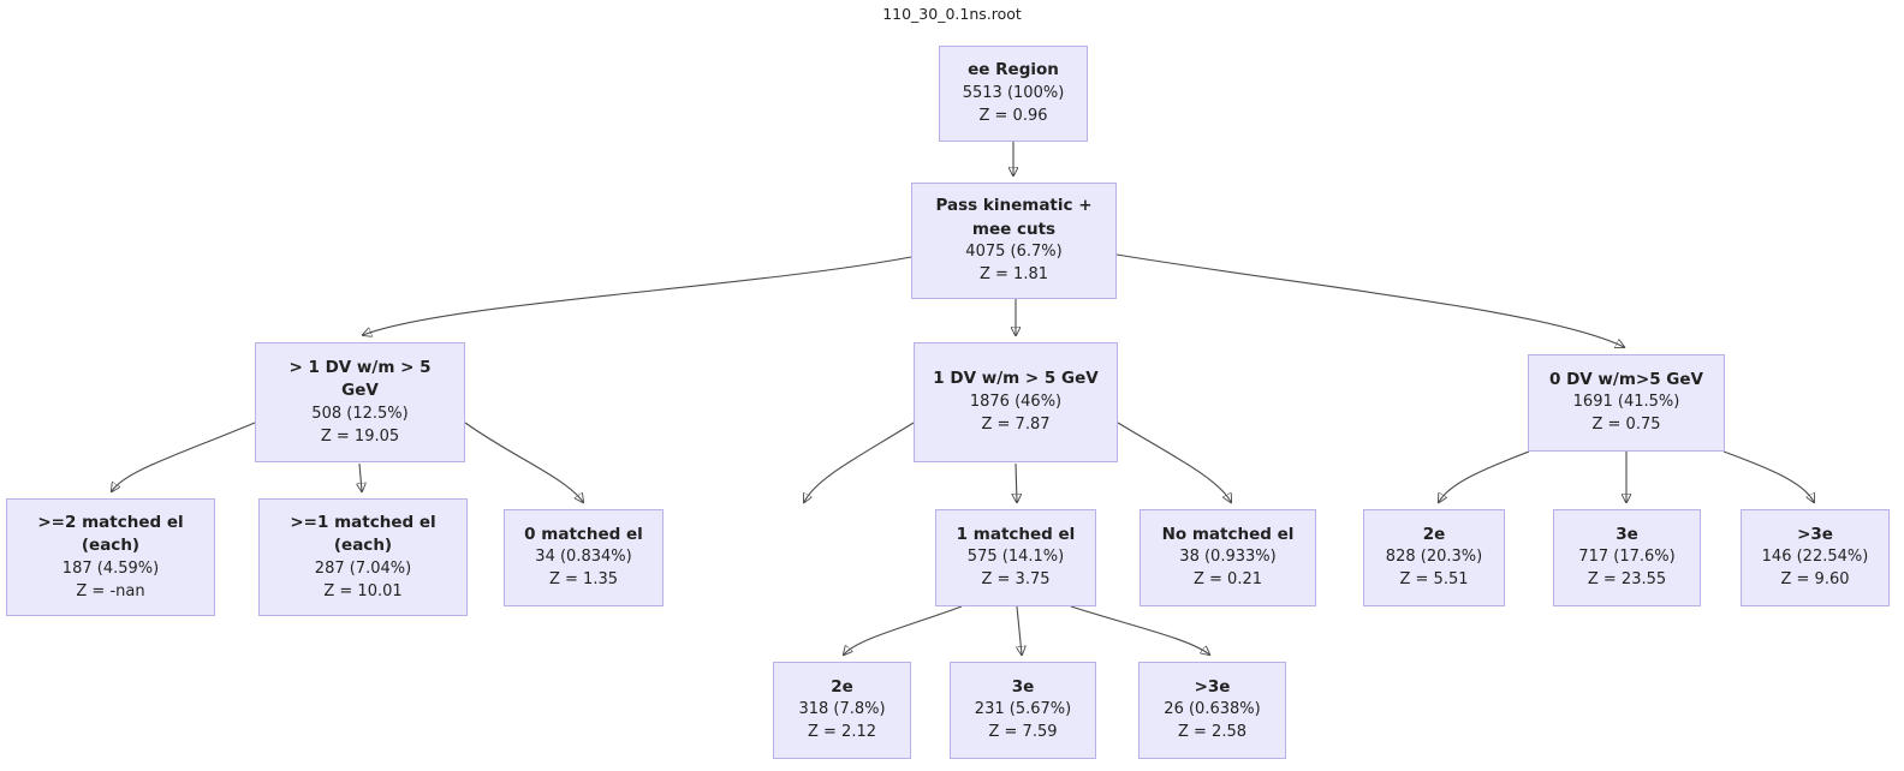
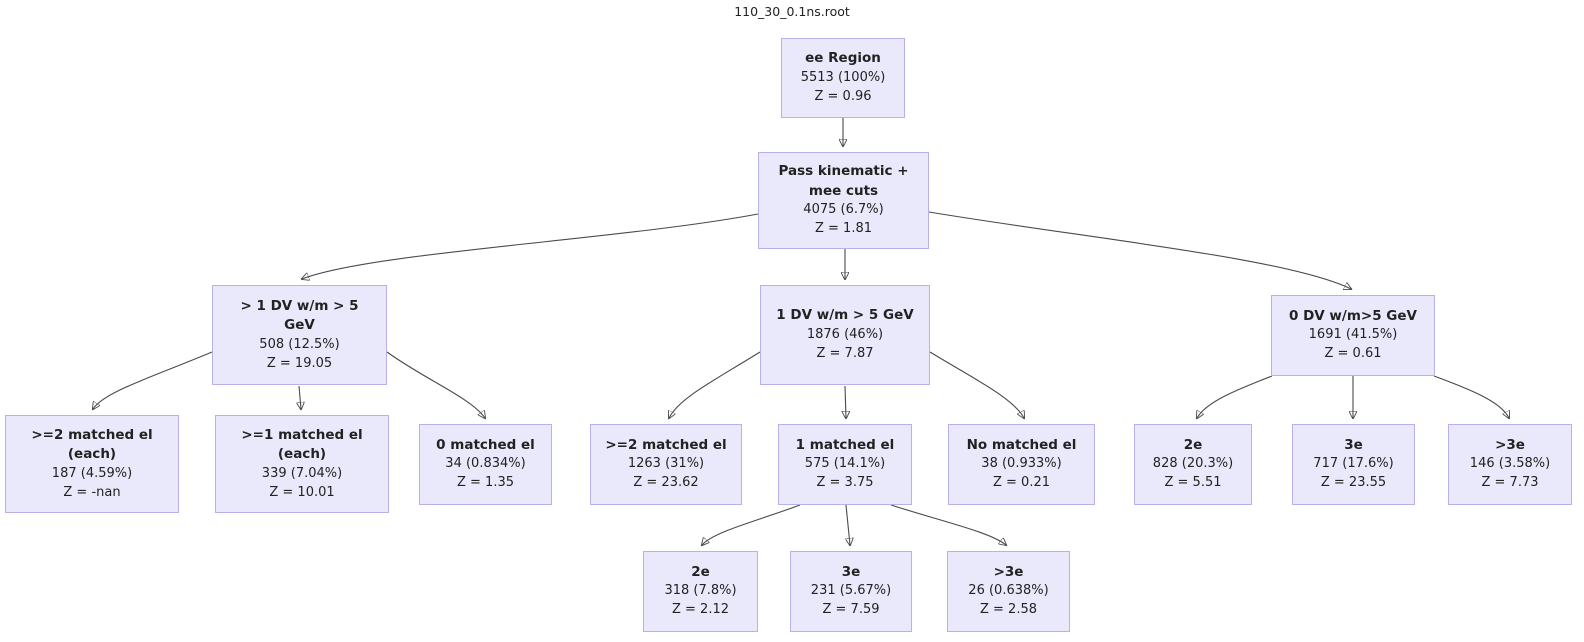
  110_30_0.1ns.root
  ee Region
  5513 (100%)
  Z = 0.96
  Pass kinematic + mee cuts
  4075 (6.7%)
  Z = 1.81
  > 1 DV w/m > 5 GeV
  508 (12.5%)
  Z = 19.05
  1 DV w/m > 5 GeV
  1876 (46%)
  Z = 7.87
  0 DV w/m>5 GeV
  1691 (41.5%)
- Z = 0.75
+ Z = 0.61
  >=2 matched el (each)
  187 (4.59%)
  Z = -nan
  >=1 matched el (each)
- 287 (7.04%)
+ 339 (7.04%)
  Z = 10.01
  0 matched el
  34 (0.834%)
  Z = 1.35
+ >=2 matched el
+ 1263 (31%)
+ Z = 23.62
  1 matched el
  575 (14.1%)
  Z = 3.75
  No matched el
  38 (0.933%)
  Z = 0.21
  2e
  828 (20.3%)
  Z = 5.51
  3e
  717 (17.6%)
  Z = 23.55
  >3e
- 146 (22.54%)
+ 146 (3.58%)
- Z = 9.60
+ Z = 7.73
  2e
  318 (7.8%)
  Z = 2.12
  3e
  231 (5.67%)
  Z = 7.59
  >3e
  26 (0.638%)
  Z = 2.58
